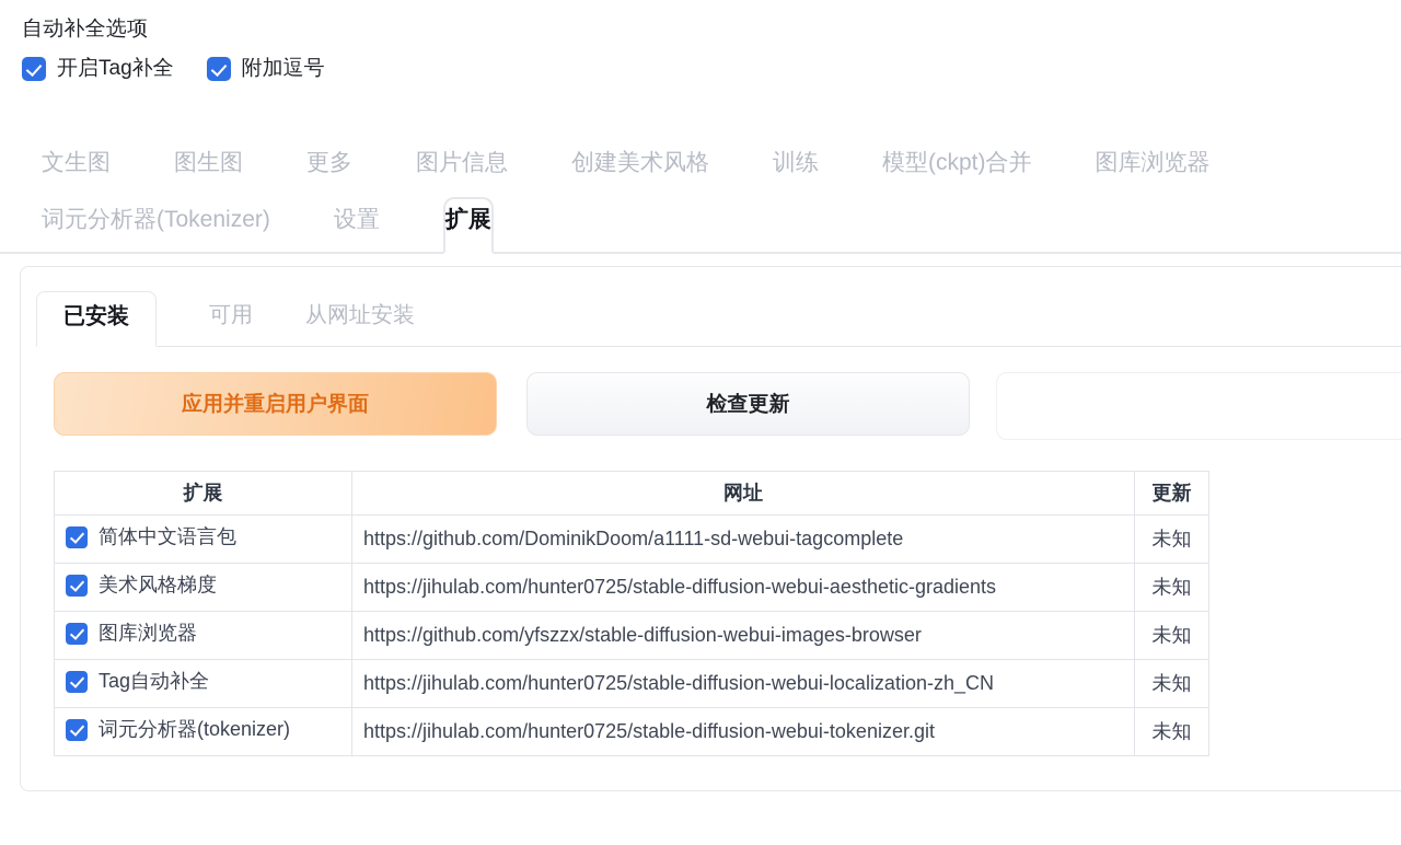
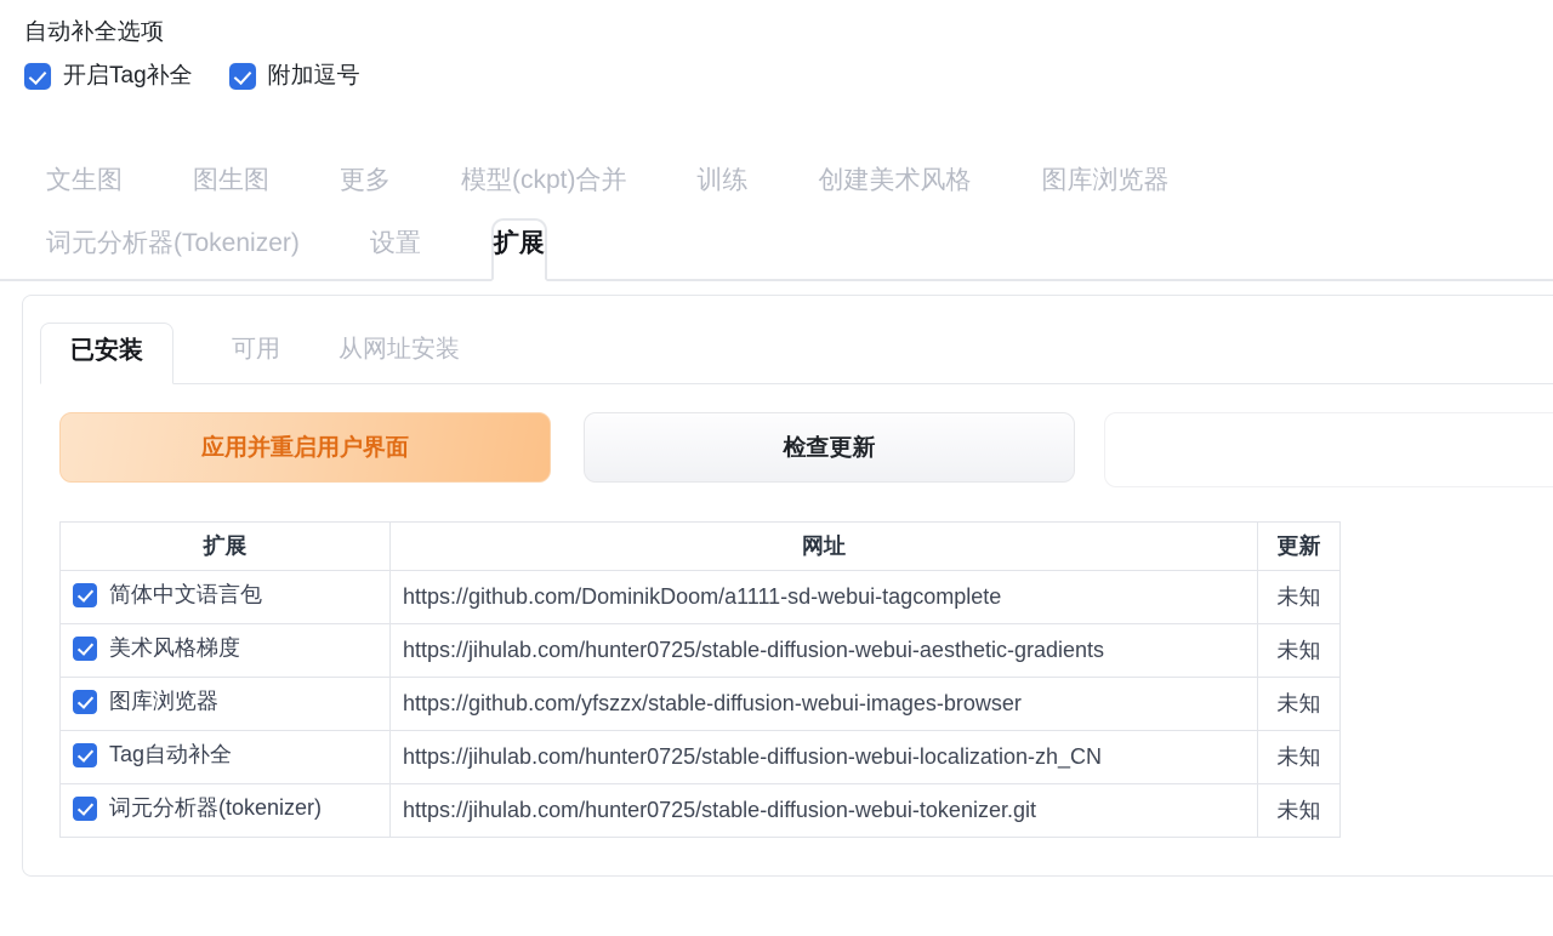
  自动补全选项
  开启Tag补全
  附加逗号
  文生图
  图生图
  更多
- 图片信息
- 创建美术风格
+ 模型(ckpt)合并
  训练
- 模型(ckpt)合并
+ 创建美术风格
  图库浏览器
  词元分析器(Tokenizer)
  设置
  扩展
  已安装
  可用
  从网址安装
  应用并重启用户界面
  检查更新
  扩展	网址	更新
  简体中文语言包	https://github.com/DominikDoom/a1111-sd-webui-tagcomplete	未知
  美术风格梯度	https://jihulab.com/hunter0725/stable-diffusion-webui-aesthetic-gradients	未知
  图库浏览器	https://github.com/yfszzx/stable-diffusion-webui-images-browser	未知
  Tag自动补全	https://jihulab.com/hunter0725/stable-diffusion-webui-localization-zh_CN	未知
  词元分析器(tokenizer)	https://jihulab.com/hunter0725/stable-diffusion-webui-tokenizer.git	未知
